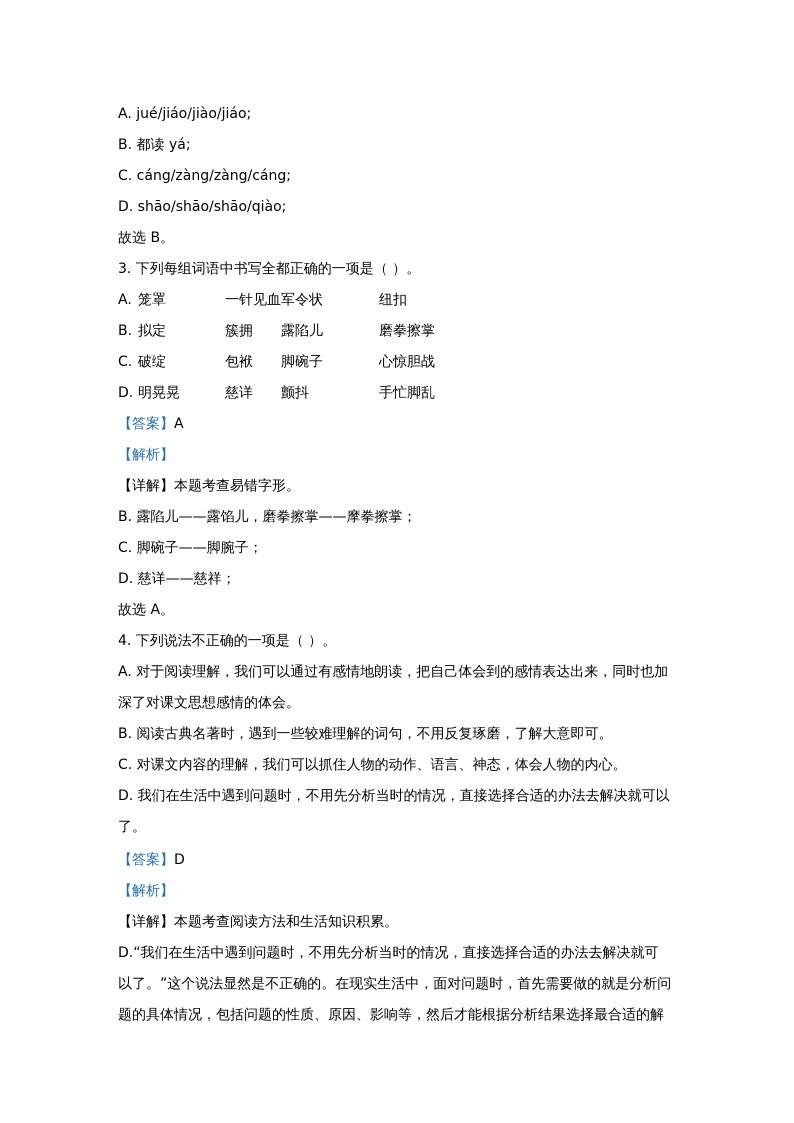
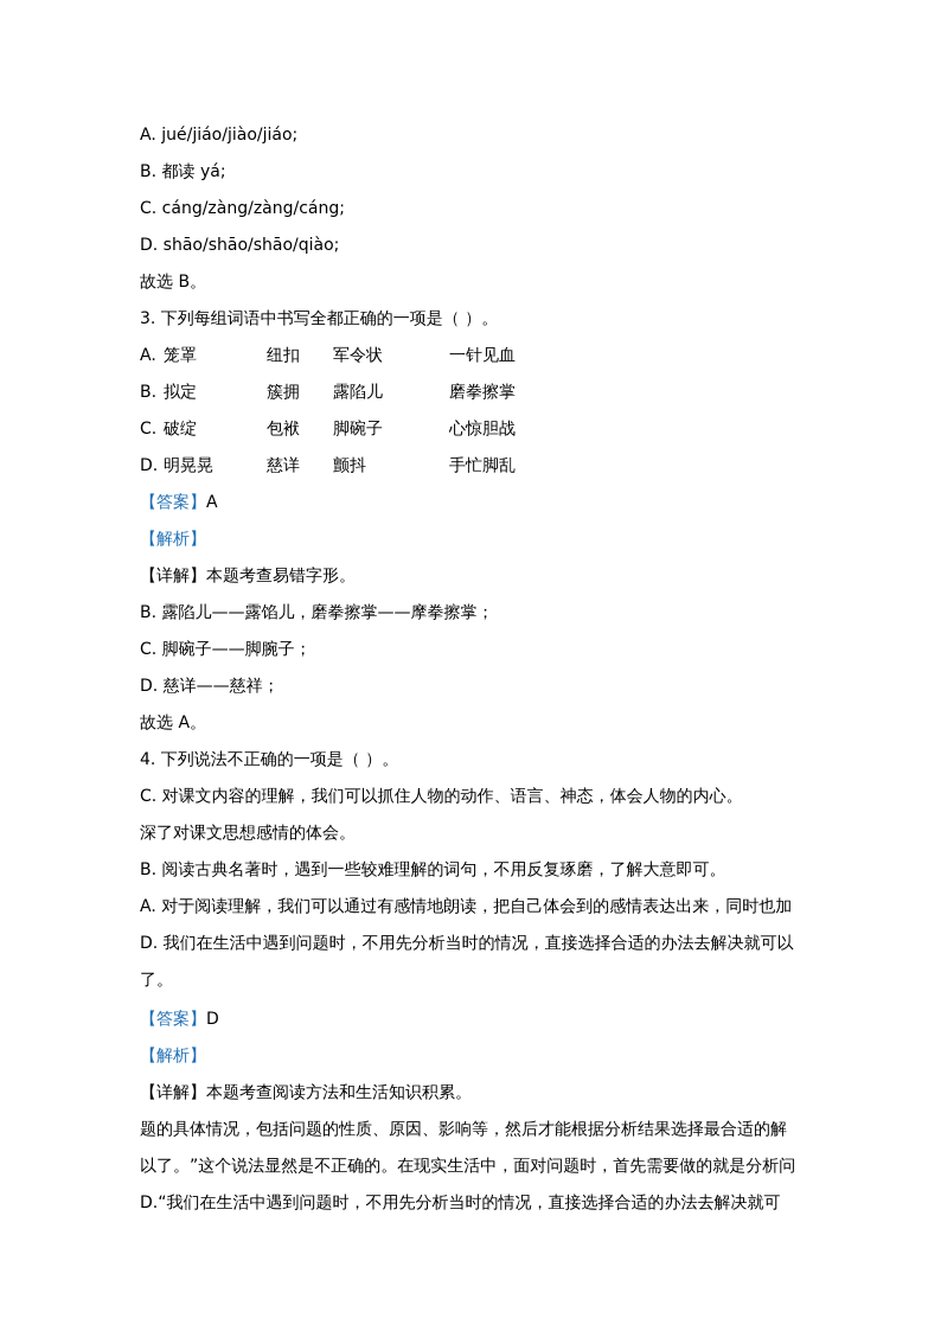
  A. jué/jiáo/jiào/jiáo;
  B. 都读 yá;
  C. cáng/zàng/zàng/cáng;
  D. shāo/shāo/shāo/qiào;
  故选 B。
  3. 下列每组词语中书写全都正确的一项是（ ）。
  A.
  笼罩
- 一针见血
+ 纽扣
  军令状
- 纽扣
+ 一针见血
  B.
  拟定
  簇拥
  露陷儿
  磨拳擦掌
  C.
  破绽
  包袱
  脚碗子
  心惊胆战
  D.
  明晃晃
  慈详
  颤抖
  手忙脚乱
  【答案】A
  【解析】
  【详解】本题考查易错字形。
  B. 露陷儿——露馅儿，磨拳擦掌——摩拳擦掌；
  C. 脚碗子——脚腕子；
  D. 慈详——慈祥；
  故选 A。
  4. 下列说法不正确的一项是（ ）。
- A. 对于阅读理解，我们可以通过有感情地朗读，把自己体会到的感情表达出来，同时也加
+ C. 对课文内容的理解，我们可以抓住人物的动作、语言、神态，体会人物的内心。
  深了对课文思想感情的体会。
  B. 阅读古典名著时，遇到一些较难理解的词句，不用反复琢磨，了解大意即可。
- C. 对课文内容的理解，我们可以抓住人物的动作、语言、神态，体会人物的内心。
+ A. 对于阅读理解，我们可以通过有感情地朗读，把自己体会到的感情表达出来，同时也加
  D. 我们在生活中遇到问题时，不用先分析当时的情况，直接选择合适的办法去解决就可以
  了。
  【答案】D
  【解析】
  【详解】本题考查阅读方法和生活知识积累。
- D.“我们在生活中遇到问题时，不用先分析当时的情况，直接选择合适的办法去解决就可
+ 题的具体情况，包括问题的性质、原因、影响等，然后才能根据分析结果选择最合适的解
  以了。”这个说法显然是不正确的。在现实生活中，面对问题时，首先需要做的就是分析问
- 题的具体情况，包括问题的性质、原因、影响等，然后才能根据分析结果选择最合适的解
+ D.“我们在生活中遇到问题时，不用先分析当时的情况，直接选择合适的办法去解决就可
